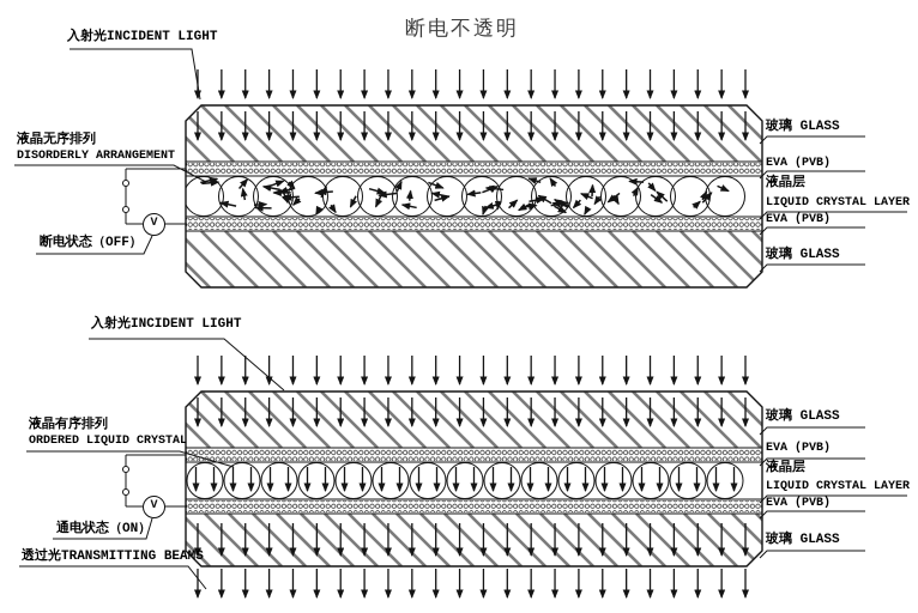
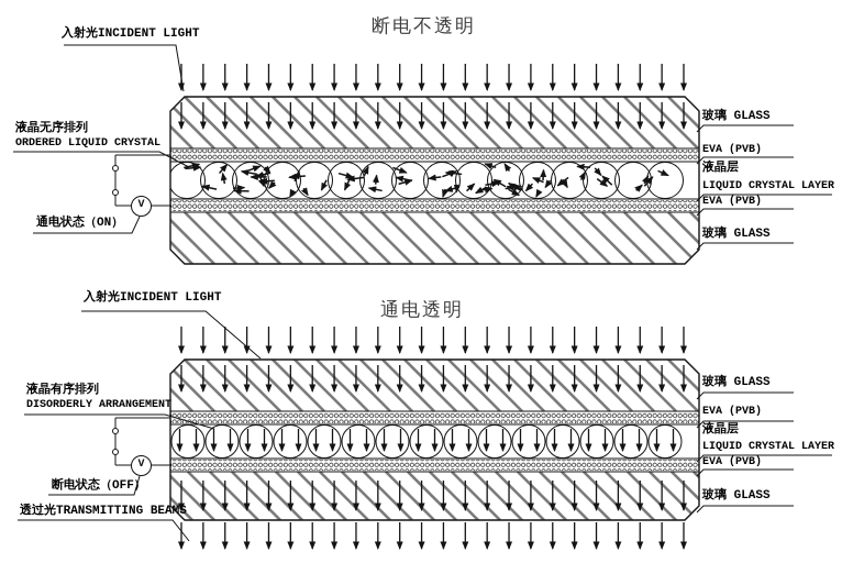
  断电不透明
  入射光INCIDENT LIGHT
  液晶无序排列
- DISORDERLY ARRANGEMENT
+ ORDERED LIQUID CRYSTAL
- 断电状态（OFF）
+ 通电状态（ON）
  V
  玻璃 GLASS
  EVA (PVB)
  液晶层
  LIQUID CRYSTAL LAYER
  EVA (PVB)
  玻璃 GLASS
+ 通电透明
  入射光INCIDENT LIGHT
  液晶有序排列
- ORDERED LIQUID CRYSTAL
+ DISORDERLY ARRANGEMENT
- 通电状态（ON）
+ 断电状态（OFF）
  透过光TRANSMITTING BEAMS
  V
  玻璃 GLASS
  EVA (PVB)
  液晶层
  LIQUID CRYSTAL LAYER
  EVA (PVB)
  玻璃 GLASS
